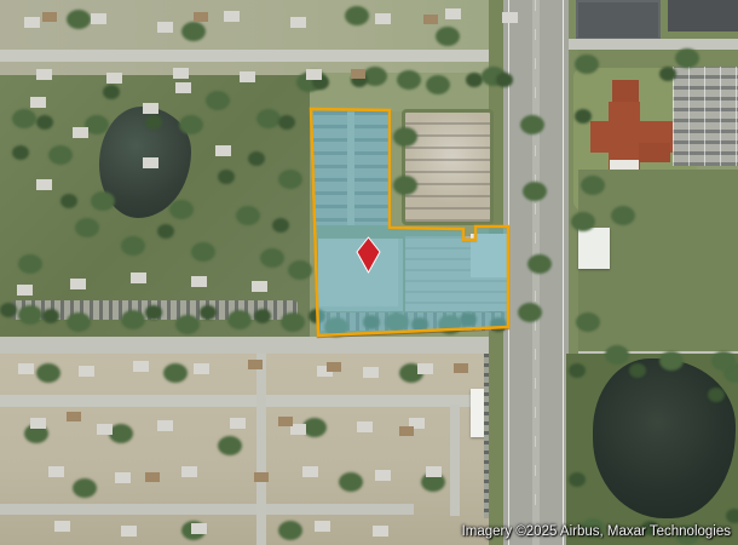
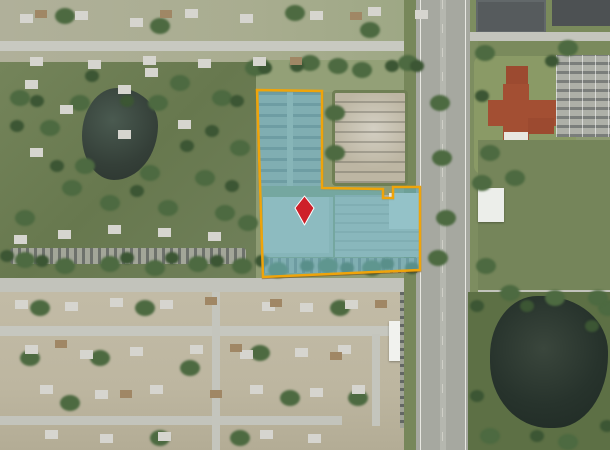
- Imagery ©2025 Airbus, Maxar Technologies
